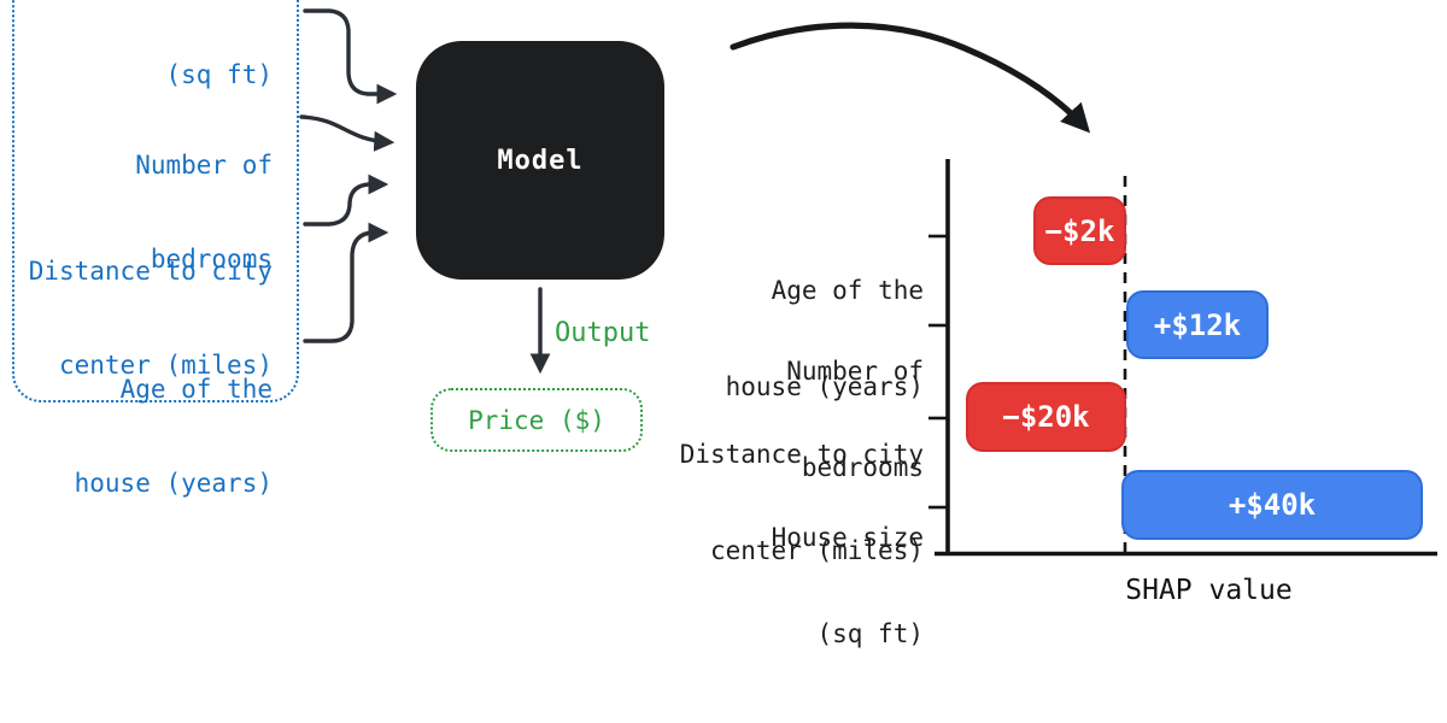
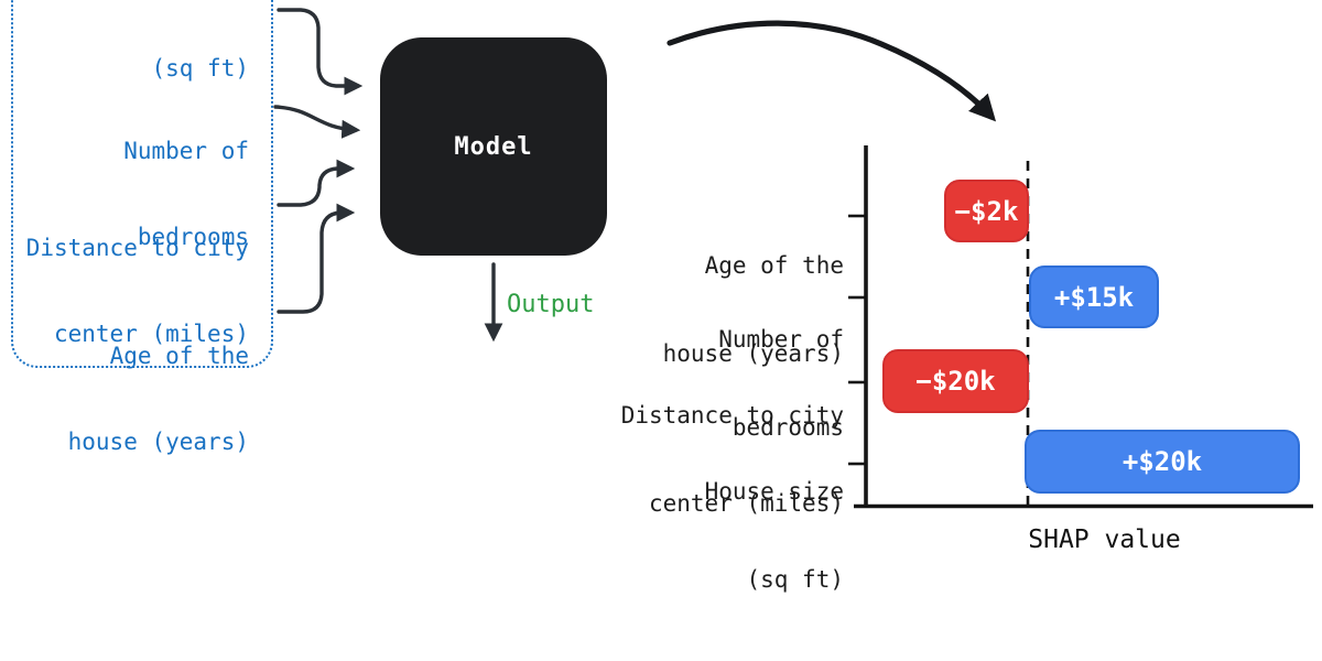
  (sq ft)
  Number of
  bedrooms
  Distance to city
  center (miles)
  Age of the
  house (years)
  Model
  Output
- Price ($)
  Age of the
  house (years)
  Number of
  bedrooms
  Distance to city
  center (miles)
  House size
  (sq ft)
  −$2k
- +$12k
+ +$15k
  −$20k
- +$40k
+ +$20k
  SHAP value
